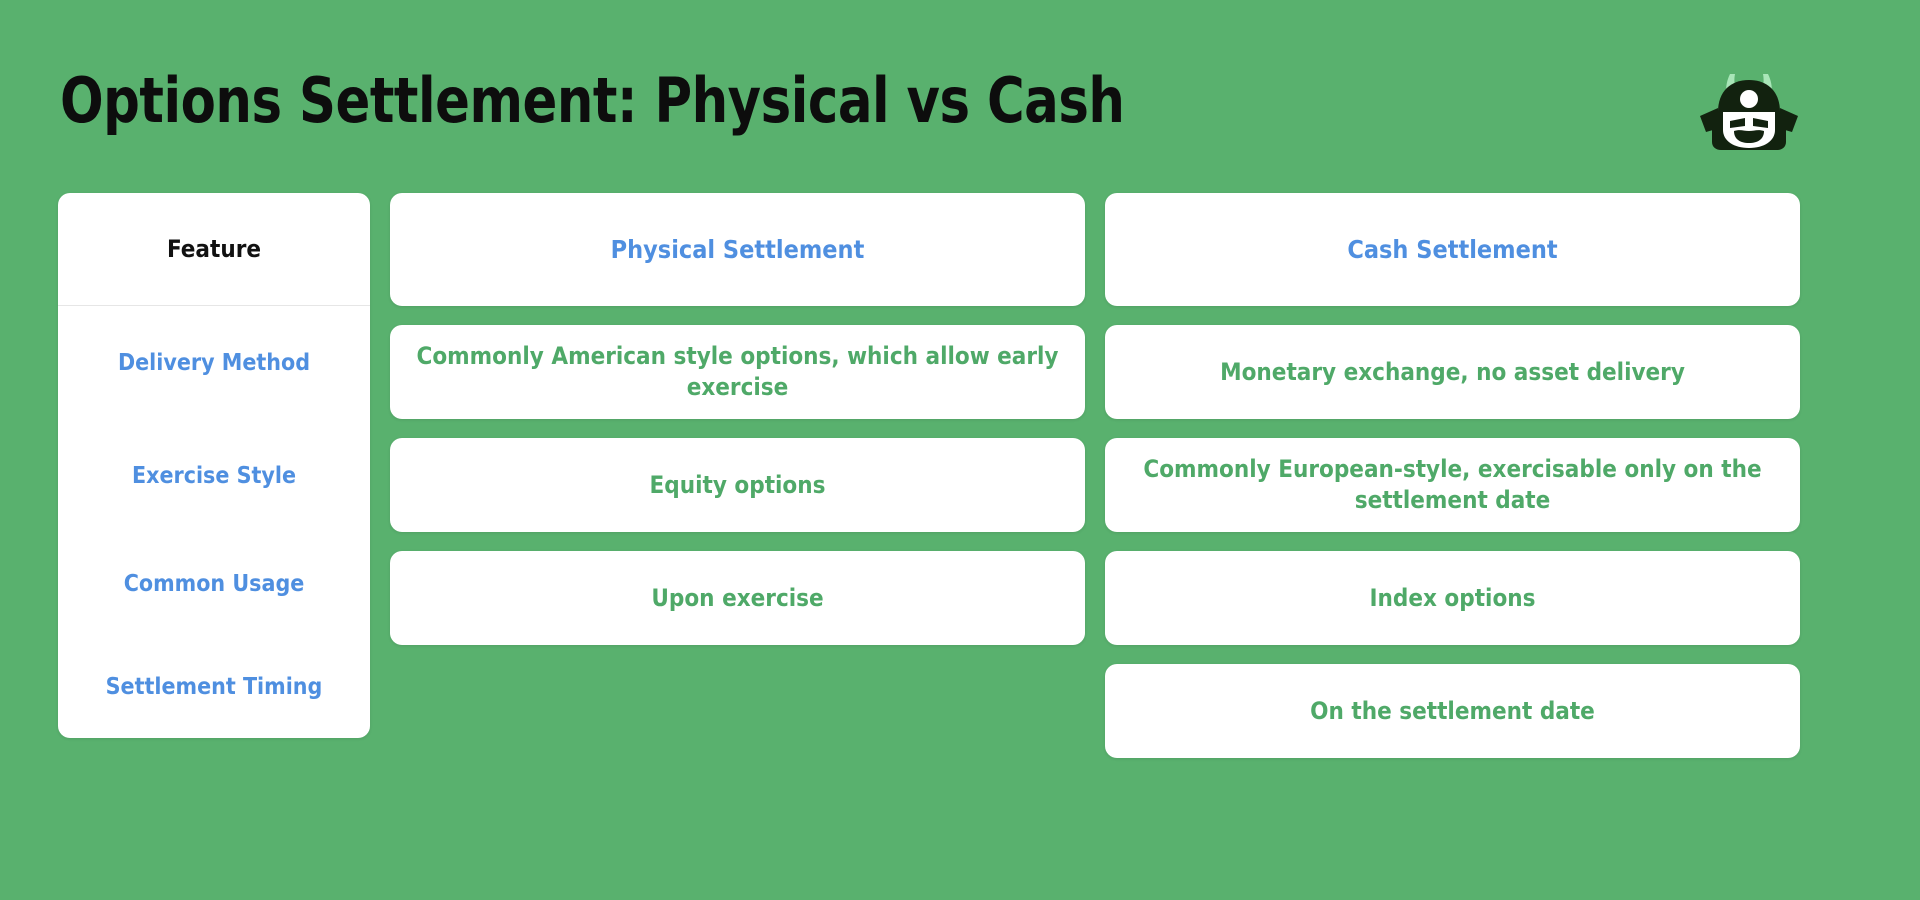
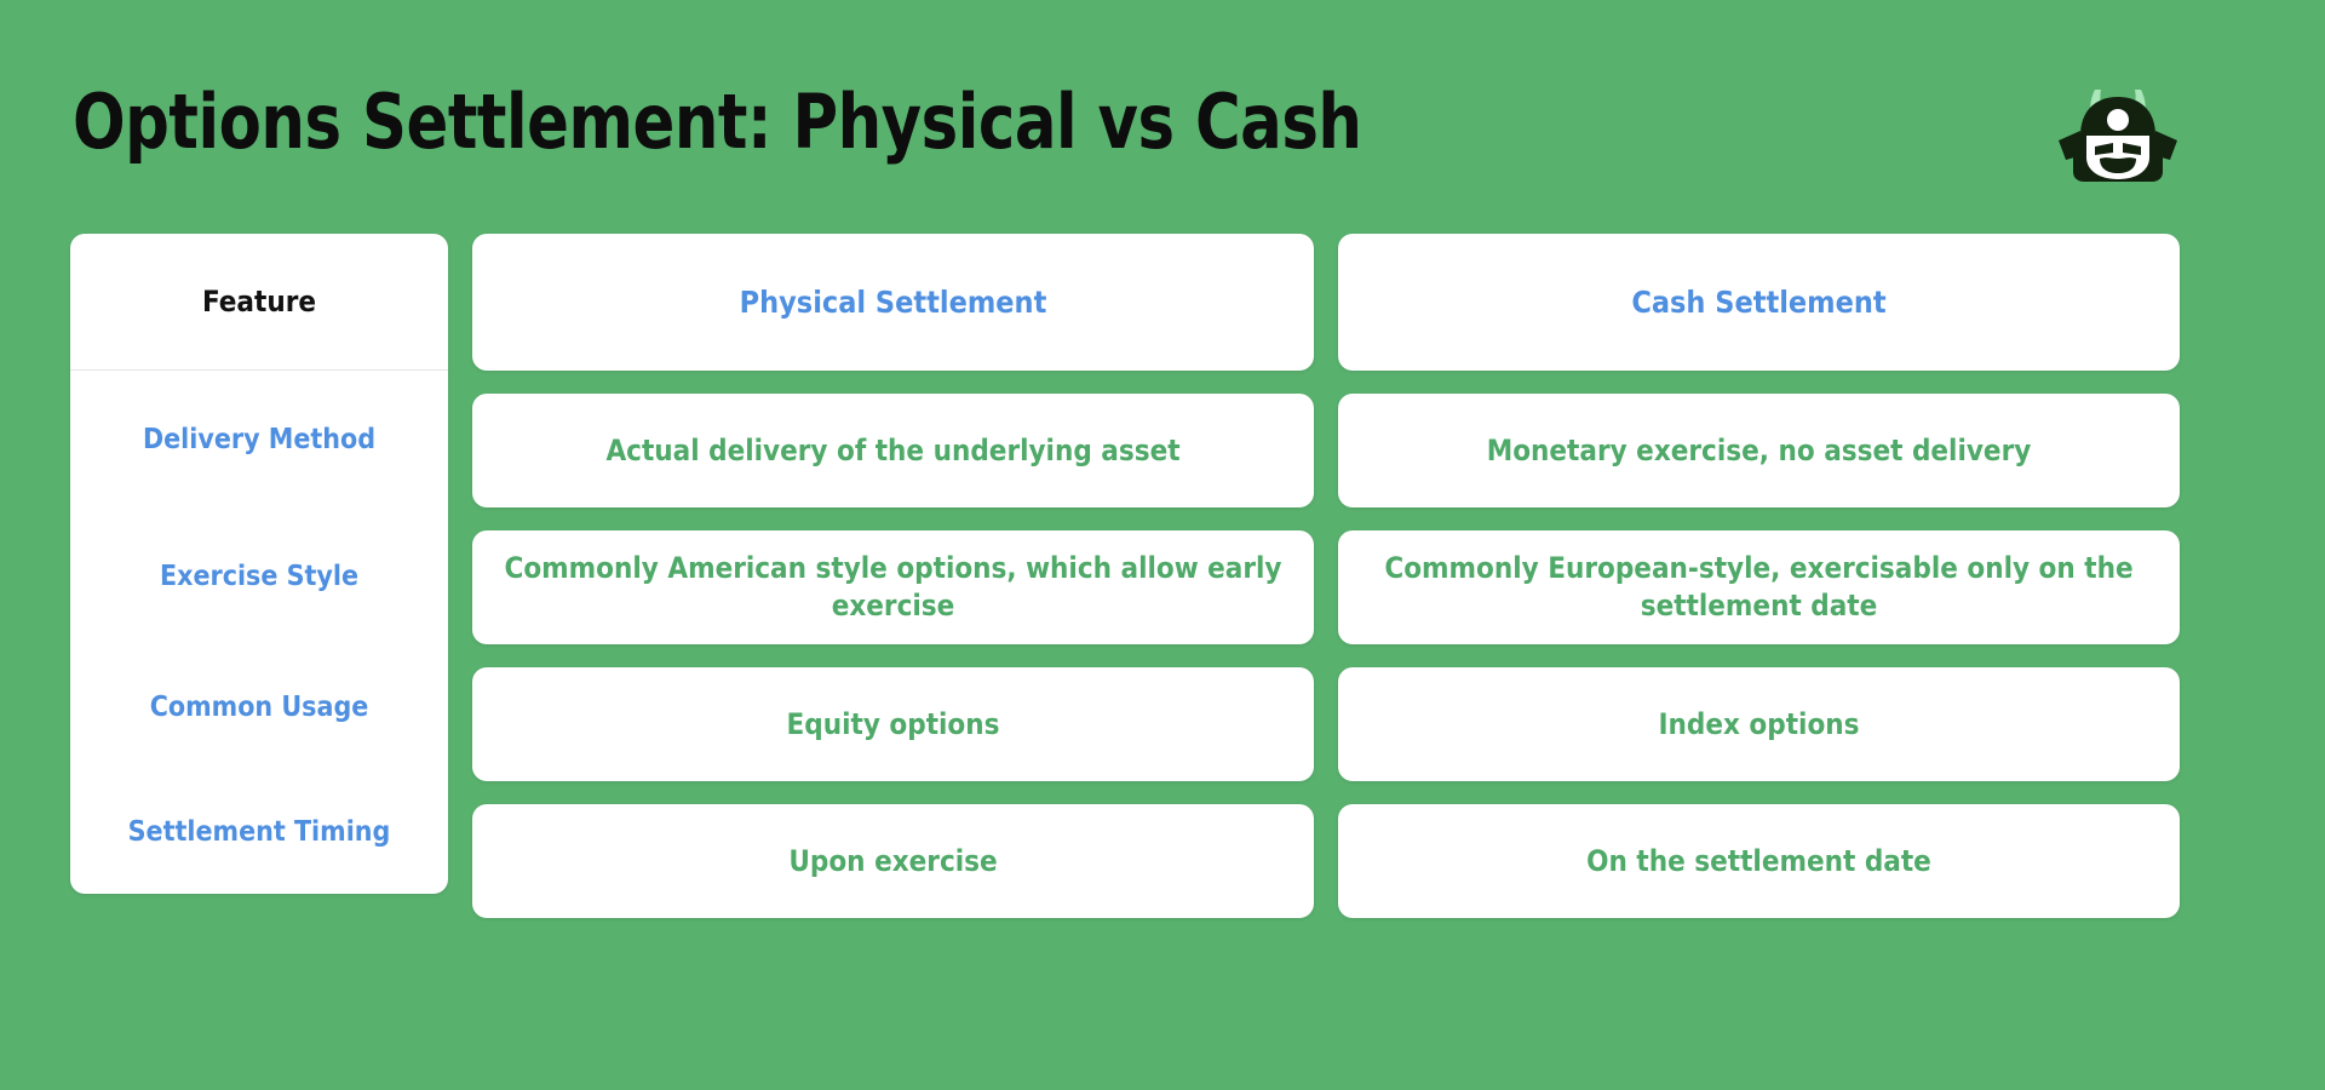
  Options Settlement: Physical vs Cash
  Feature
  Delivery Method
  Exercise Style
  Common Usage
  Settlement Timing
  Physical Settlement
+ Actual delivery of the underlying asset
  Commonly American style options, which allow early exercise
  Equity options
  Upon exercise
  Cash Settlement
- Monetary exchange, no asset delivery
+ Monetary exercise, no asset delivery
  Commonly European-style, exercisable only on the settlement date
  Index options
  On the settlement date
